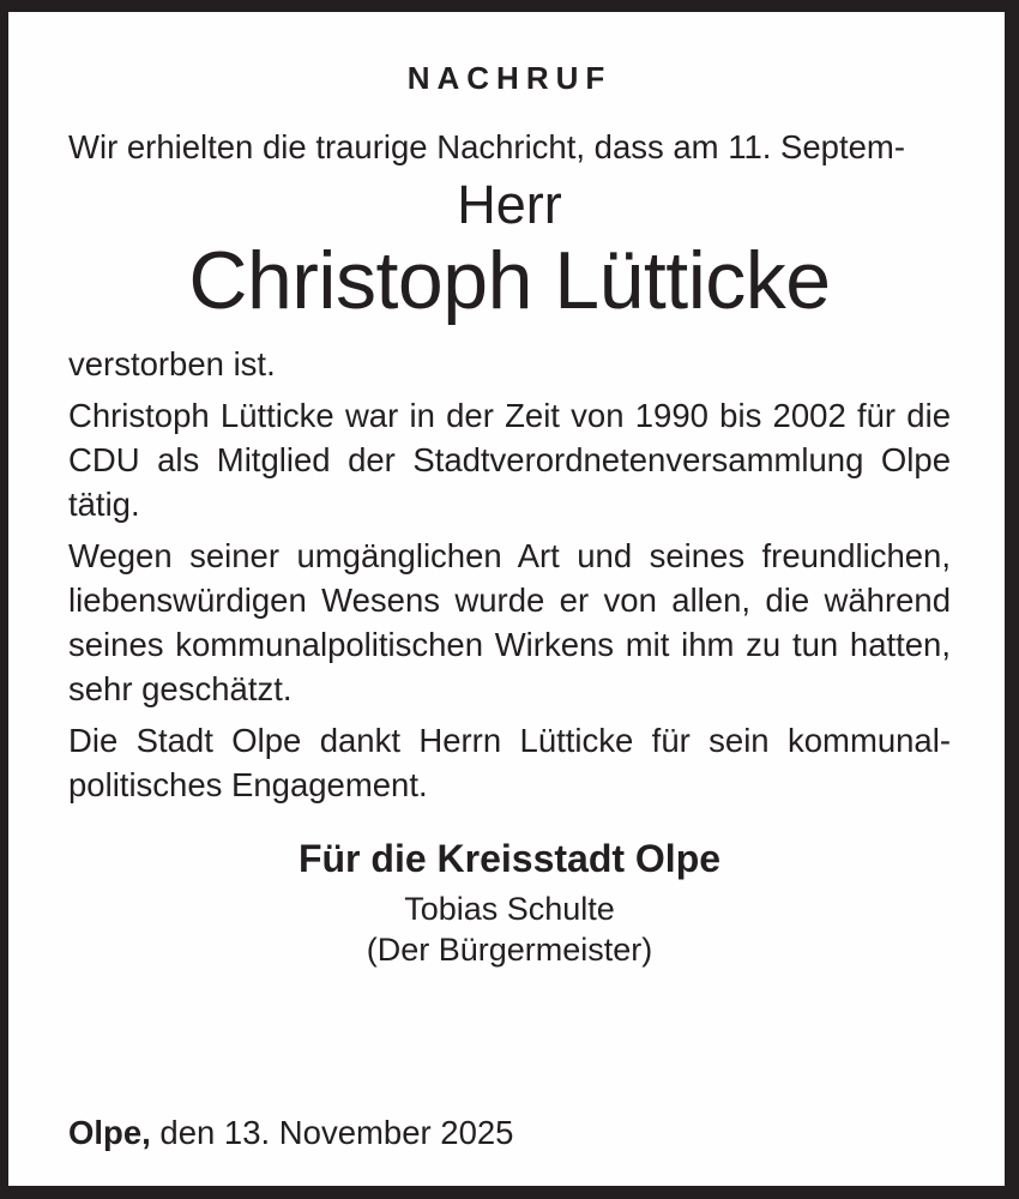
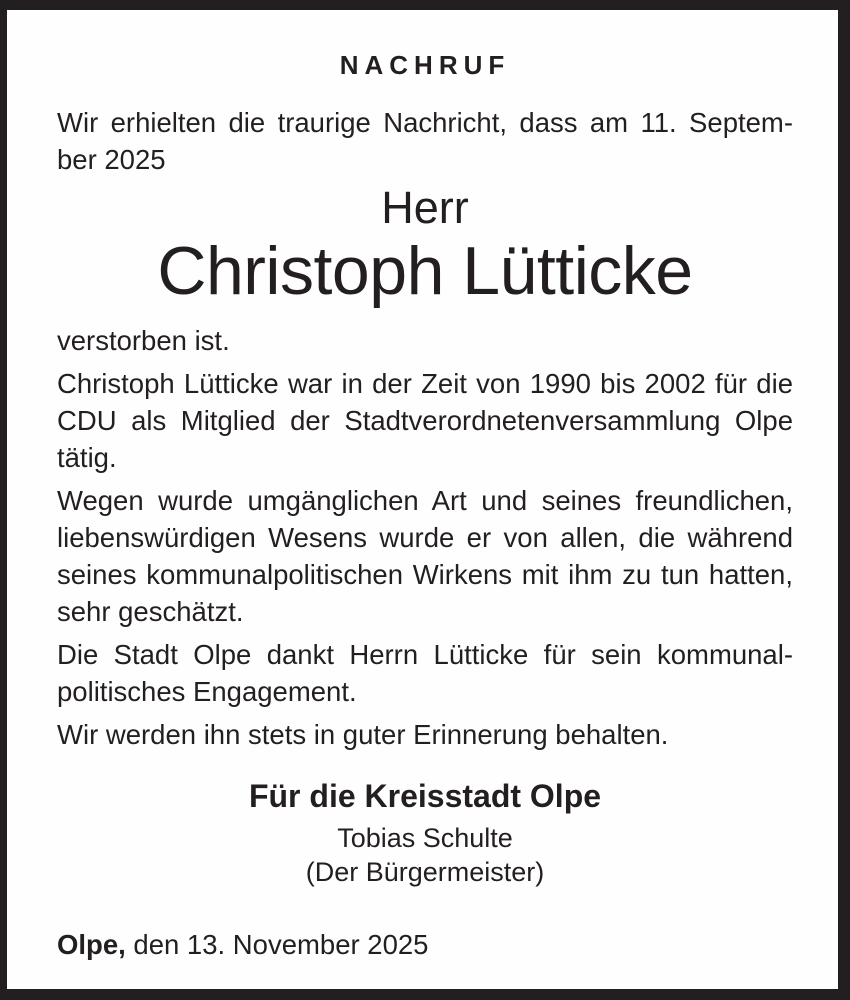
  NACHRUF
  Wir erhielten die traurige Nachricht, dass am 11. Septem-
+ ber 2025
  Herr
  Christoph Lütticke
  verstorben ist.
  Christoph Lütticke war in der Zeit von 1990 bis 2002 für die
  CDU als Mitglied der Stadtverordnetenversammlung Olpe
  tätig.
- Wegen seiner umgänglichen Art und seines freundlichen,
+ Wegen wurde umgänglichen Art und seines freundlichen,
  liebenswürdigen Wesens wurde er von allen, die während
  seines kommunalpolitischen Wirkens mit ihm zu tun hatten,
  sehr geschätzt.
  Die Stadt Olpe dankt Herrn Lütticke für sein kommunal-
  politisches Engagement.
+ Wir werden ihn stets in guter Erinnerung behalten.
  Für die Kreisstadt Olpe
  Tobias Schulte
  (Der Bürgermeister)
  Olpe, den 13. November 2025
